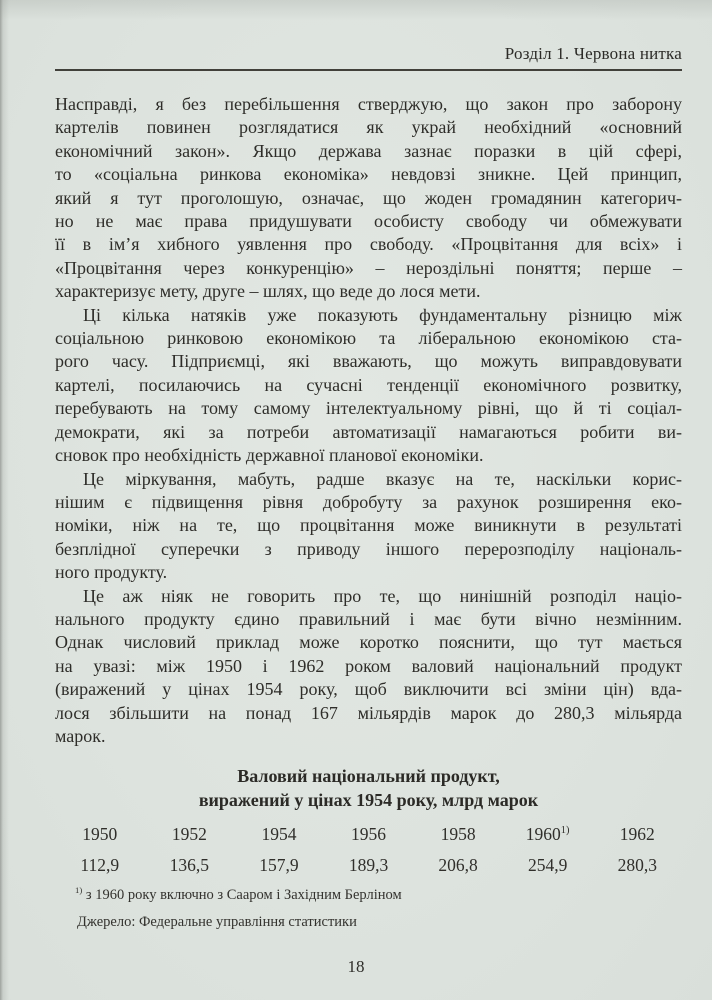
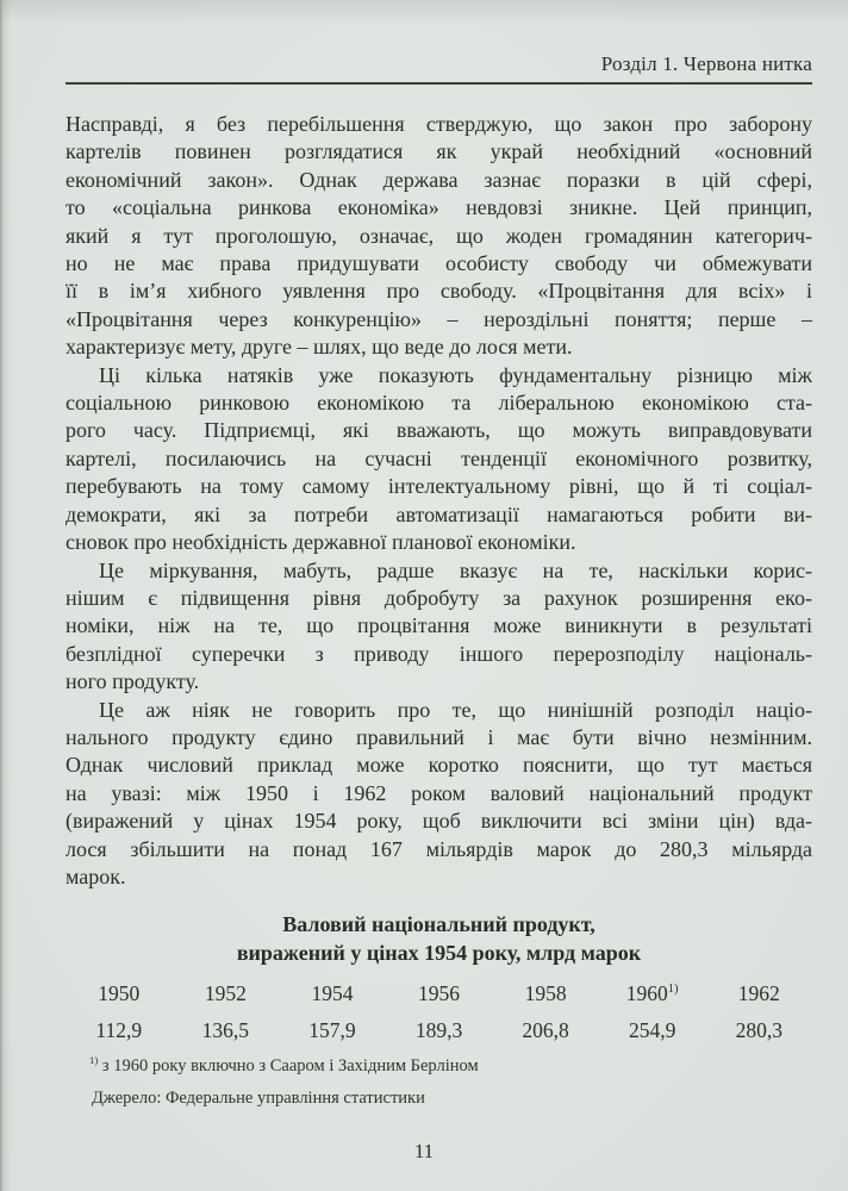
  Розділ 1. Червона нитка
  Насправді, я без перебільшення стверджую, що закон про заборону
  картелів повинен розглядатися як украй необхідний «основний
- економічний закон». Якщо держава зазнає поразки в цій сфері,
+ економічний закон». Однак держава зазнає поразки в цій сфері,
  то «соціальна ринкова економіка» невдовзі зникне. Цей принцип,
  який я тут проголошую, означає, що жоден громадянин категорич-
  но не має права придушувати особисту свободу чи обмежувати
  її в ім’я хибного уявлення про свободу. «Процвітання для всіх» і
  «Процвітання через конкуренцію» – нероздільні поняття; перше –
  характеризує мету, друге – шлях, що веде до лося мети.
  Ці кілька натяків уже показують фундаментальну різницю між
  соціальною ринковою економікою та ліберальною економікою ста-
  рого часу. Підприємці, які вважають, що можуть виправдовувати
  картелі, посилаючись на сучасні тенденції економічного розвитку,
  перебувають на тому самому інтелектуальному рівні, що й ті соціал-
  демократи, які за потреби автоматизації намагаються робити ви-
  сновок про необхідність державної планової економіки.
  Це міркування, мабуть, радше вказує на те, наскільки корис-
  нішим є підвищення рівня добробуту за рахунок розширення еко-
  номіки, ніж на те, що процвітання може виникнути в результаті
  безплідної суперечки з приводу іншого перерозподілу національ-
  ного продукту.
  Це аж ніяк не говорить про те, що нинішній розподіл націо-
  нального продукту єдино правильний і має бути вічно незмінним.
  Однак числовий приклад може коротко пояснити, що тут мається
  на увазі: між 1950 і 1962 роком валовий національний продукт
  (виражений у цінах 1954 року, щоб виключити всі зміни цін) вда-
  лося збільшити на понад 167 мільярдів марок до 280,3 мільярда
  марок.
  Валовий національний продукт,
  виражений у цінах 1954 року, млрд марок
  1950
  1952
  1954
  1956
  1958
  19601)
  1962
  112,9
  136,5
  157,9
  189,3
  206,8
  254,9
  280,3
  1) з 1960 року включно з Сааром і Західним Берліном
  Джерело: Федеральне управління статистики
- 18
+ 11
